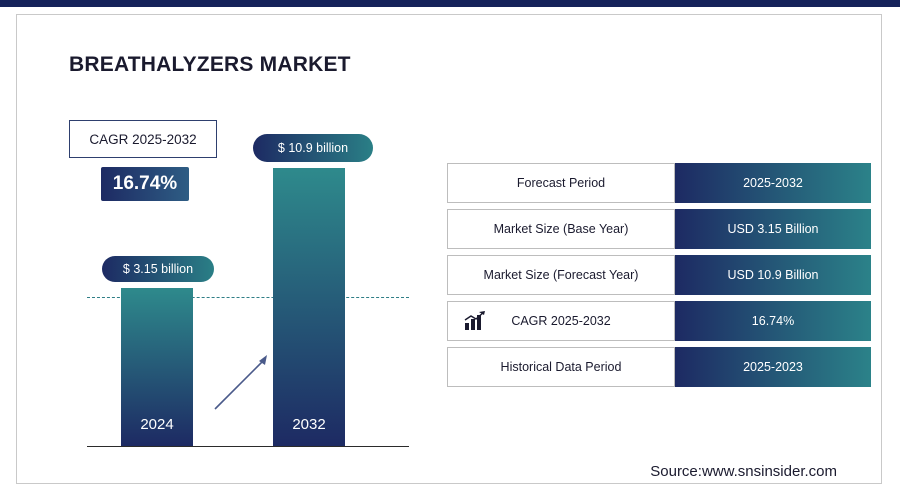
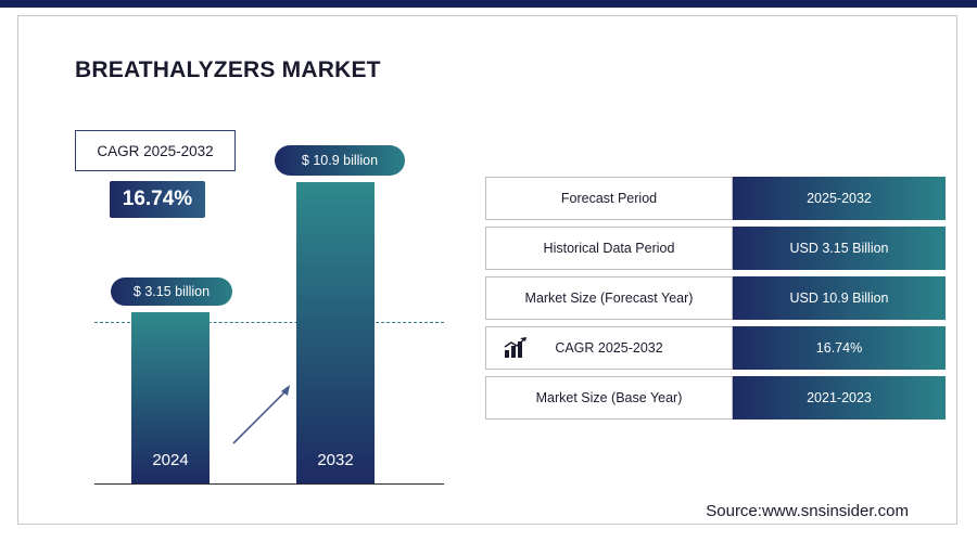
  BREATHALYZERS MARKET
  CAGR 2025-2032
  16.74%
  2024
  2032
  $ 3.15 billion
  $ 10.9 billion
  Forecast Period
  2025-2032
- Market Size (Base Year)
+ Historical Data Period
  USD 3.15 Billion
  Market Size (Forecast Year)
  USD 10.9 Billion
  CAGR 2025-2032
  16.74%
- Historical Data Period
+ Market Size (Base Year)
- 2025-2023
+ 2021-2023
  Source:www.snsinsider.com
